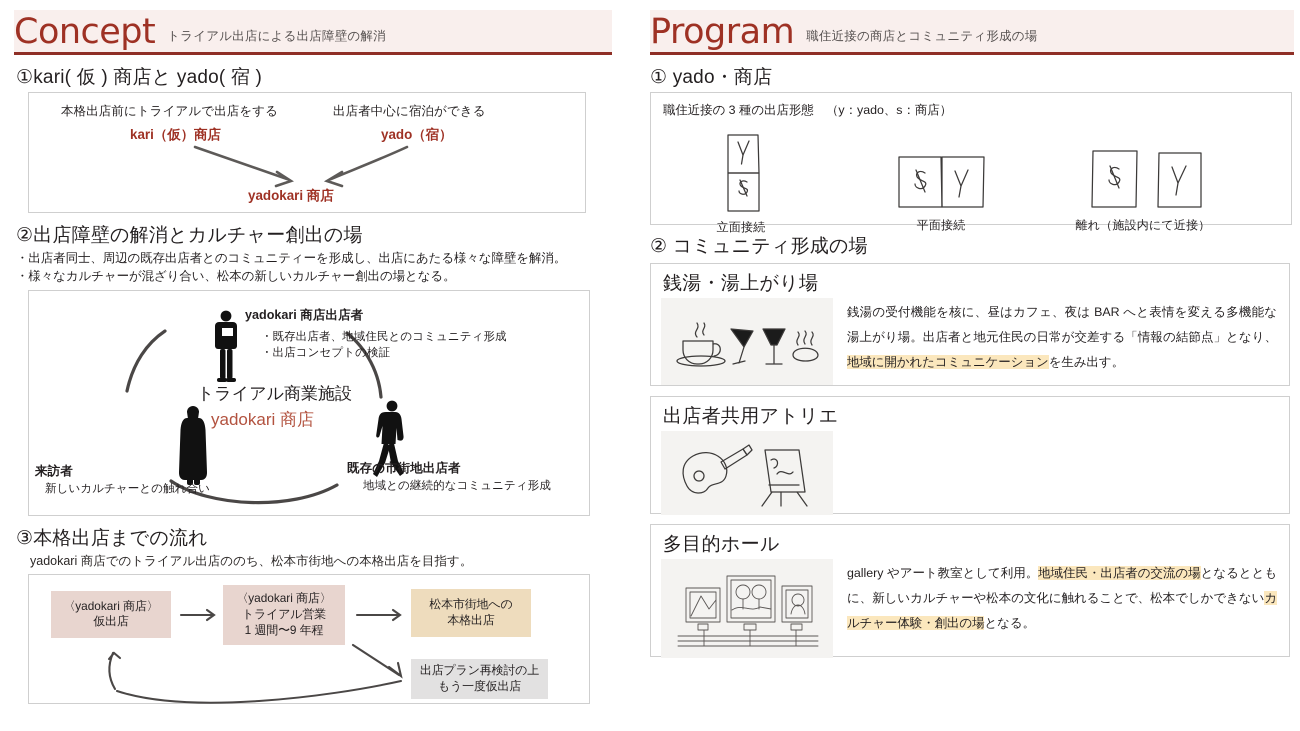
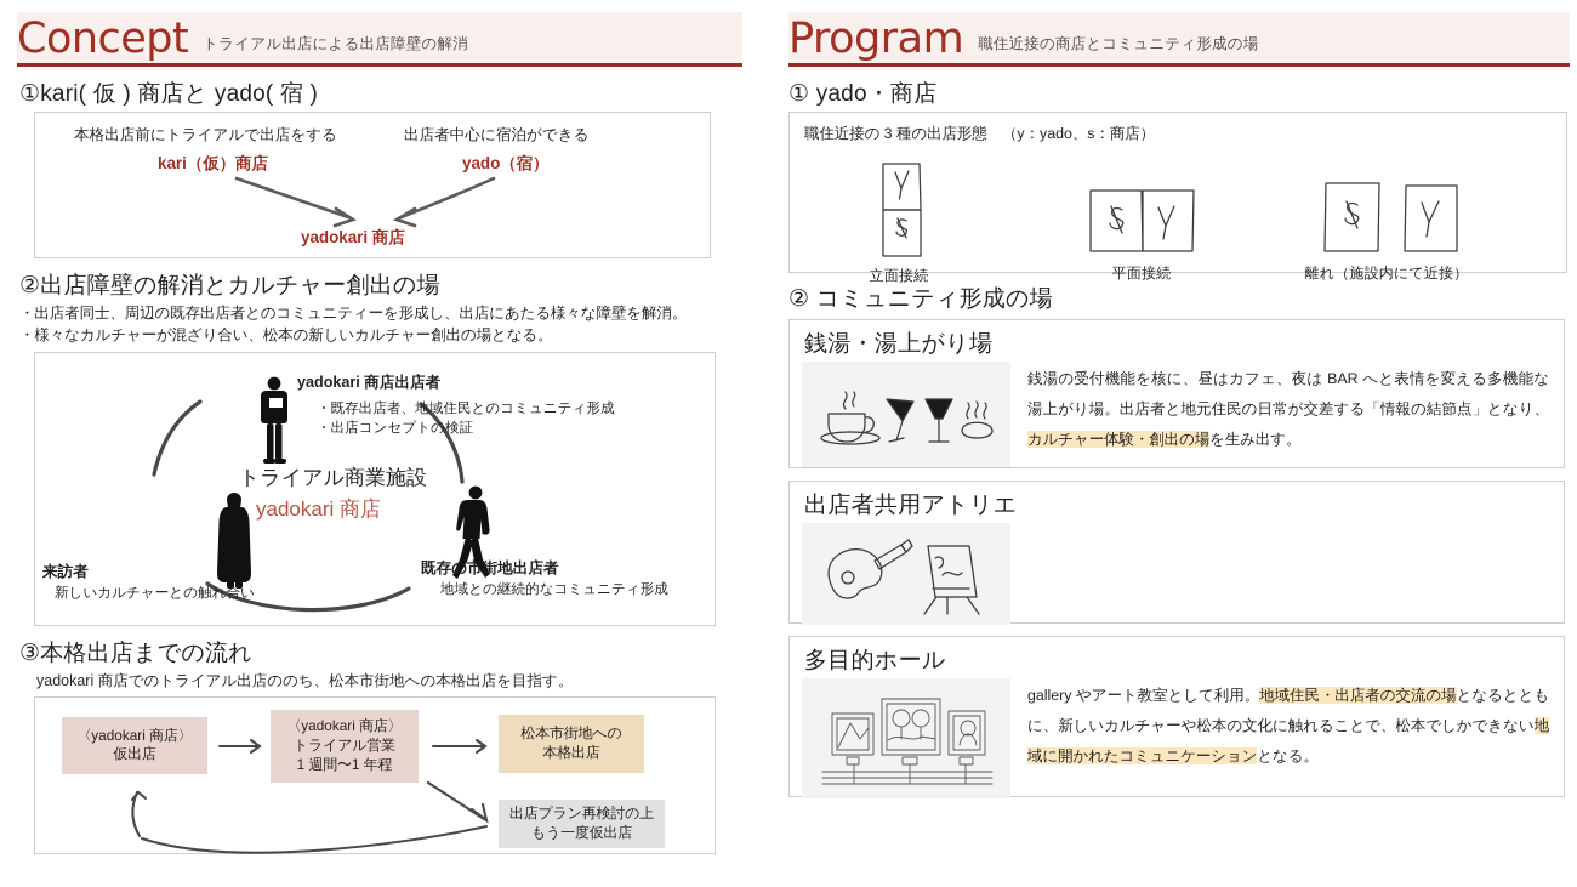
  Concept
  トライアル出店による出店障壁の解消
  ①kari( 仮 ) 商店と yado( 宿 )
  本格出店前にトライアルで出店をする
  出店者中心に宿泊ができる
  kari（仮）商店
  yado（宿）
  yadokari 商店
  ②出店障壁の解消とカルチャー創出の場
  ・出店者同士、周辺の既存出店者とのコミュニティーを形成し、出店にあたる様々な障壁を解消。
  ・様々なカルチャーが混ざり合い、松本の新しいカルチャー創出の場となる。
  yadokari 商店出店者
  ・既存出店者、地域住民とのコミュニティ形成
  ・出店コンセプトの検証
  トライアル商業施設
  yadokari 商店
  既存の市街地出店者
  地域との継続的なコミュニティ形成
  来訪者
  新しいカルチャーとの触れ合い
  ③本格出店までの流れ
  yadokari 商店でのトライアル出店ののち、松本市街地への本格出店を目指す。
  〈yadokari 商店〉
  仮出店
  〈yadokari 商店〉
  トライアル営業
- 1 週間〜9 年程
+ 1 週間〜1 年程
  松本市街地への
  本格出店
  出店プラン再検討の上
  もう一度仮出店
  Program
  職住近接の商店とコミュニティ形成の場
  ① yado・商店
  職住近接の 3 種の出店形態 （y：yado、s：商店）
  立面接続
  平面接続
  離れ（施設内にて近接）
  ② コミュニティ形成の場
  銭湯・湯上がり場
- 銭湯の受付機能を核に、昼はカフェ、夜は BAR へと表情を変える多機能な湯上がり場。出店者と地元住民の日常が交差する「情報の結節点」となり、地域に開かれたコミュニケーションを生み出す。
+ 銭湯の受付機能を核に、昼はカフェ、夜は BAR へと表情を変える多機能な湯上がり場。出店者と地元住民の日常が交差する「情報の結節点」となり、カルチャー体験・創出の場を生み出す。
  出店者共用アトリエ
  多目的ホール
- gallery やアート教室として利用。地域住民・出店者の交流の場となるとともに、新しいカルチャーや松本の文化に触れることで、松本でしかできないカルチャー体験・創出の場となる。
+ gallery やアート教室として利用。地域住民・出店者の交流の場となるとともに、新しいカルチャーや松本の文化に触れることで、松本でしかできない地域に開かれたコミュニケーションとなる。
